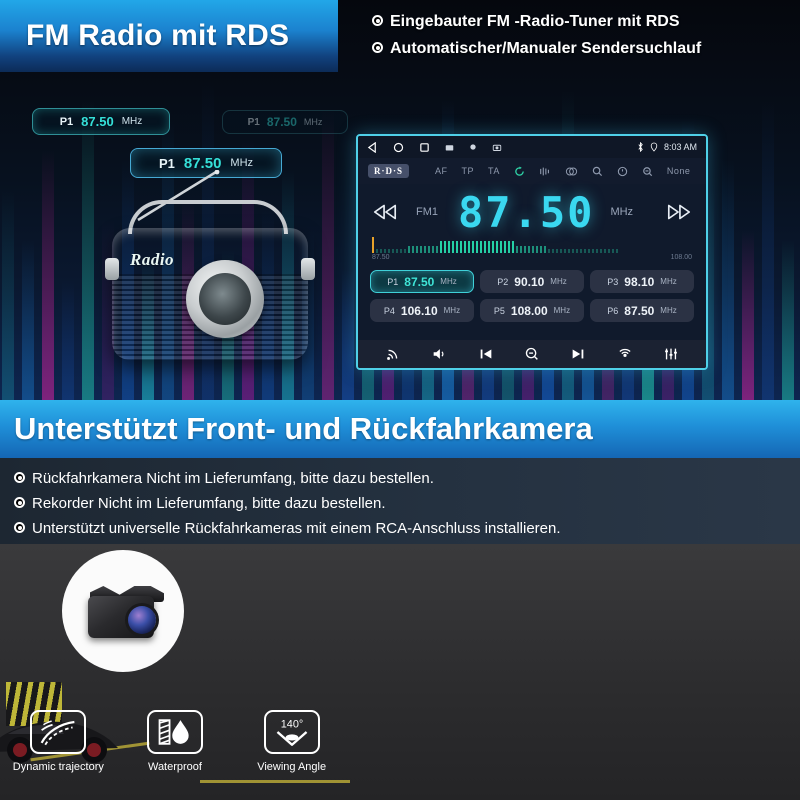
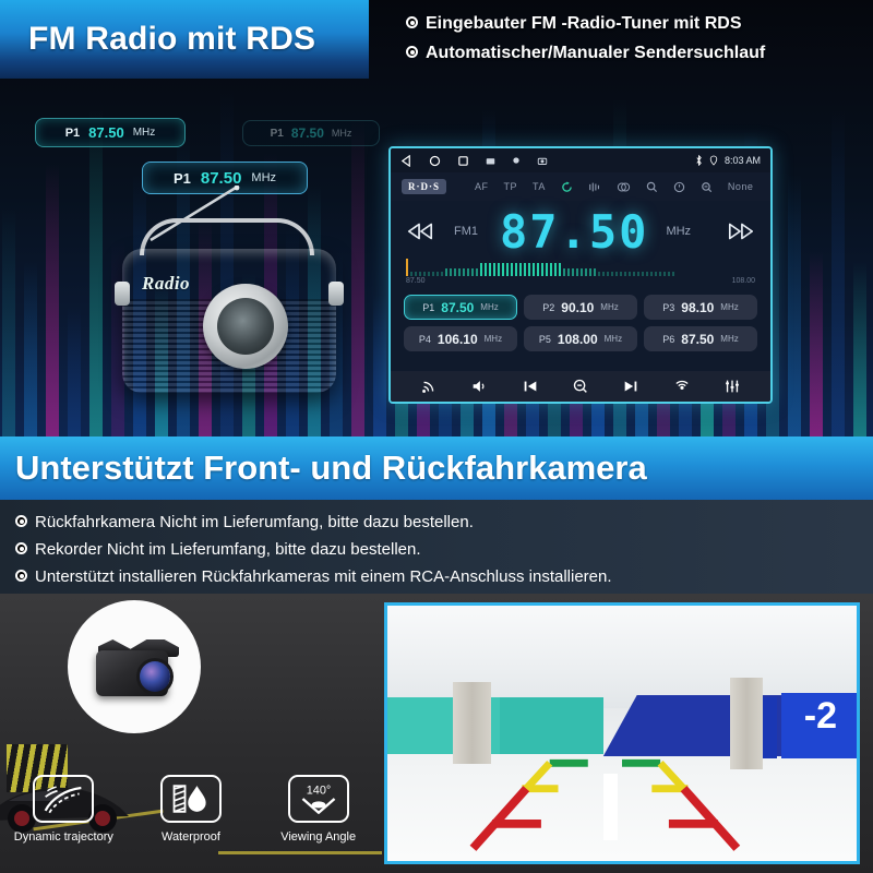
  FM Radio mit RDS
  Eingebauter FM -Radio-Tuner mit RDS
  Automatischer/Manualer Sendersuchlauf
  P1
  87.50
  MHz
  P1
  87.50
  MHz
  P1
  87.50
  MHz
  Radio
  8:03 AM
  R·D·S
  AF
  TP
  TA
  None
  FM1
  87.50
  MHz
  P1
  87.50
  MHz
  P2
  90.10
  MHz
  P3
  98.10
  MHz
  P4
  106.10
  MHz
  P5
  108.00
  MHz
  P6
  87.50
  MHz
  Unterstützt Front- und Rückfahrkamera
  Rückfahrkamera Nicht im Lieferumfang, bitte dazu bestellen.
  Rekorder Nicht im Lieferumfang, bitte dazu bestellen.
- Unterstützt universelle Rückfahrkameras mit einem RCA-Anschluss installieren.
+ Unterstützt installieren Rückfahrkameras mit einem RCA-Anschluss installieren.
  Dynamic trajectory
  Waterproof
  140°
  Viewing Angle
+ -2
